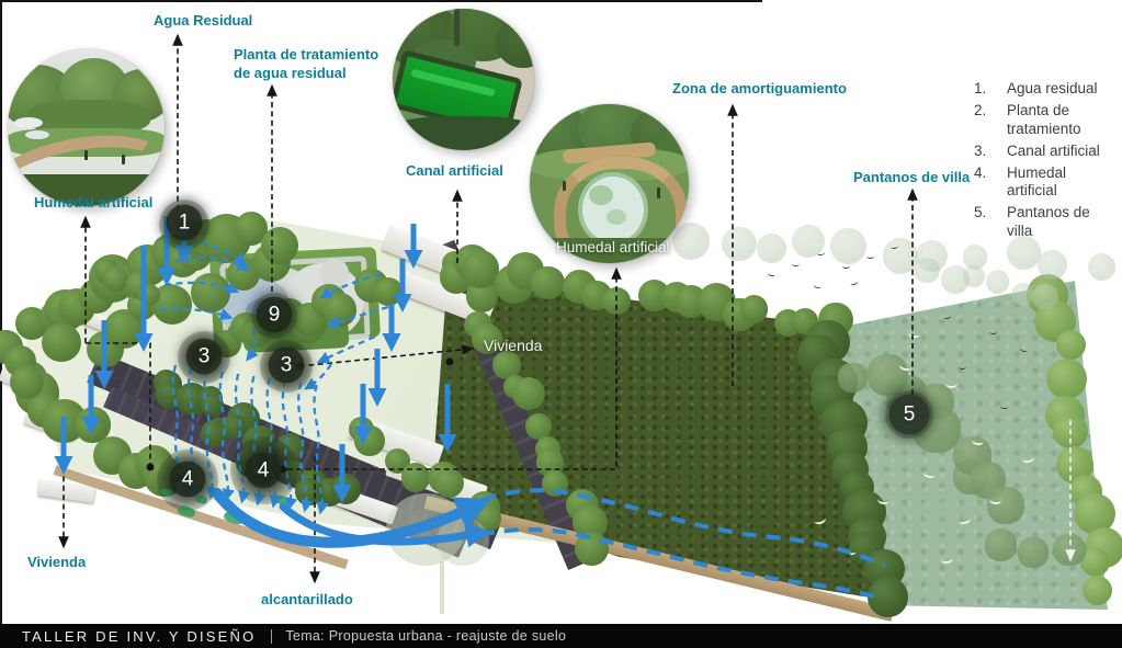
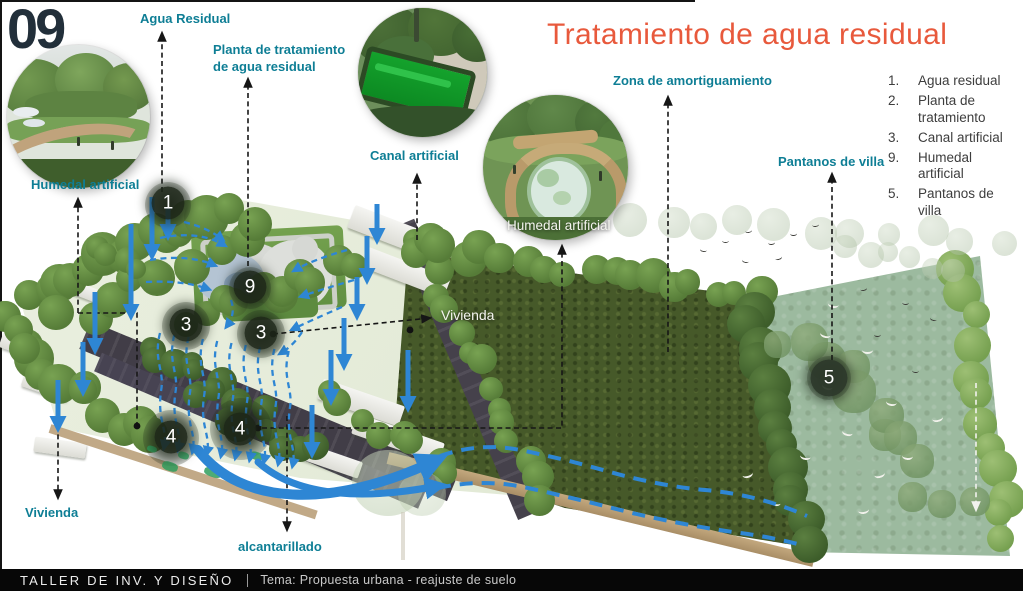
  1
  9
  3
  3
  4
  4
  5
+ 09
+ Tratamiento de agua residual
  1.
  Agua residual
  2.
  Planta de tratamiento
  3.
  Canal artificial
- 4.
+ 9.
  Humedal artificial
  5.
  Pantanos de villa
  Agua Residual
  Planta de tratamiento
  de agua residual
  Canal artificial
  Humedal artificial
  Humedal artificial
  Zona de amortiguamiento
  Pantanos de villa
  Vivienda
  Vivienda
  alcantarillado
  TALLER DE INV. Y DISEÑO
  Tema: Propuesta urbana - reajuste de suelo
